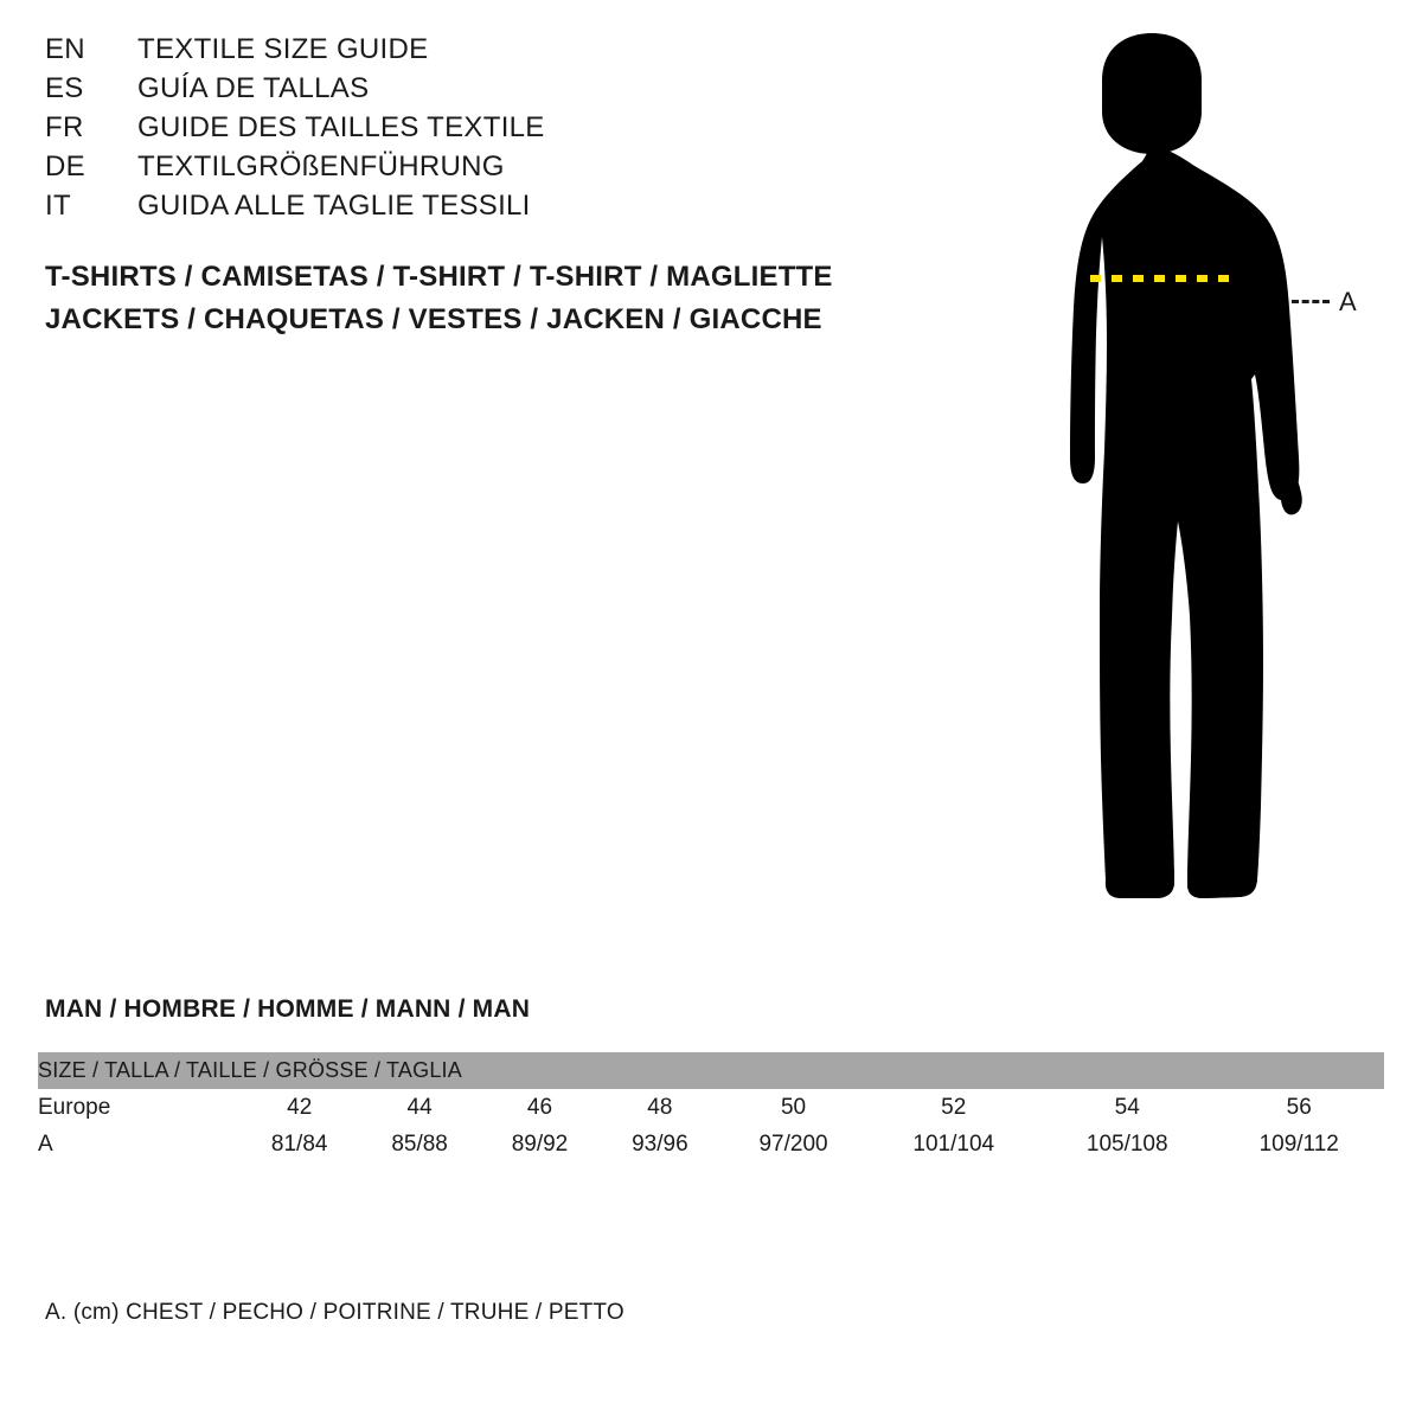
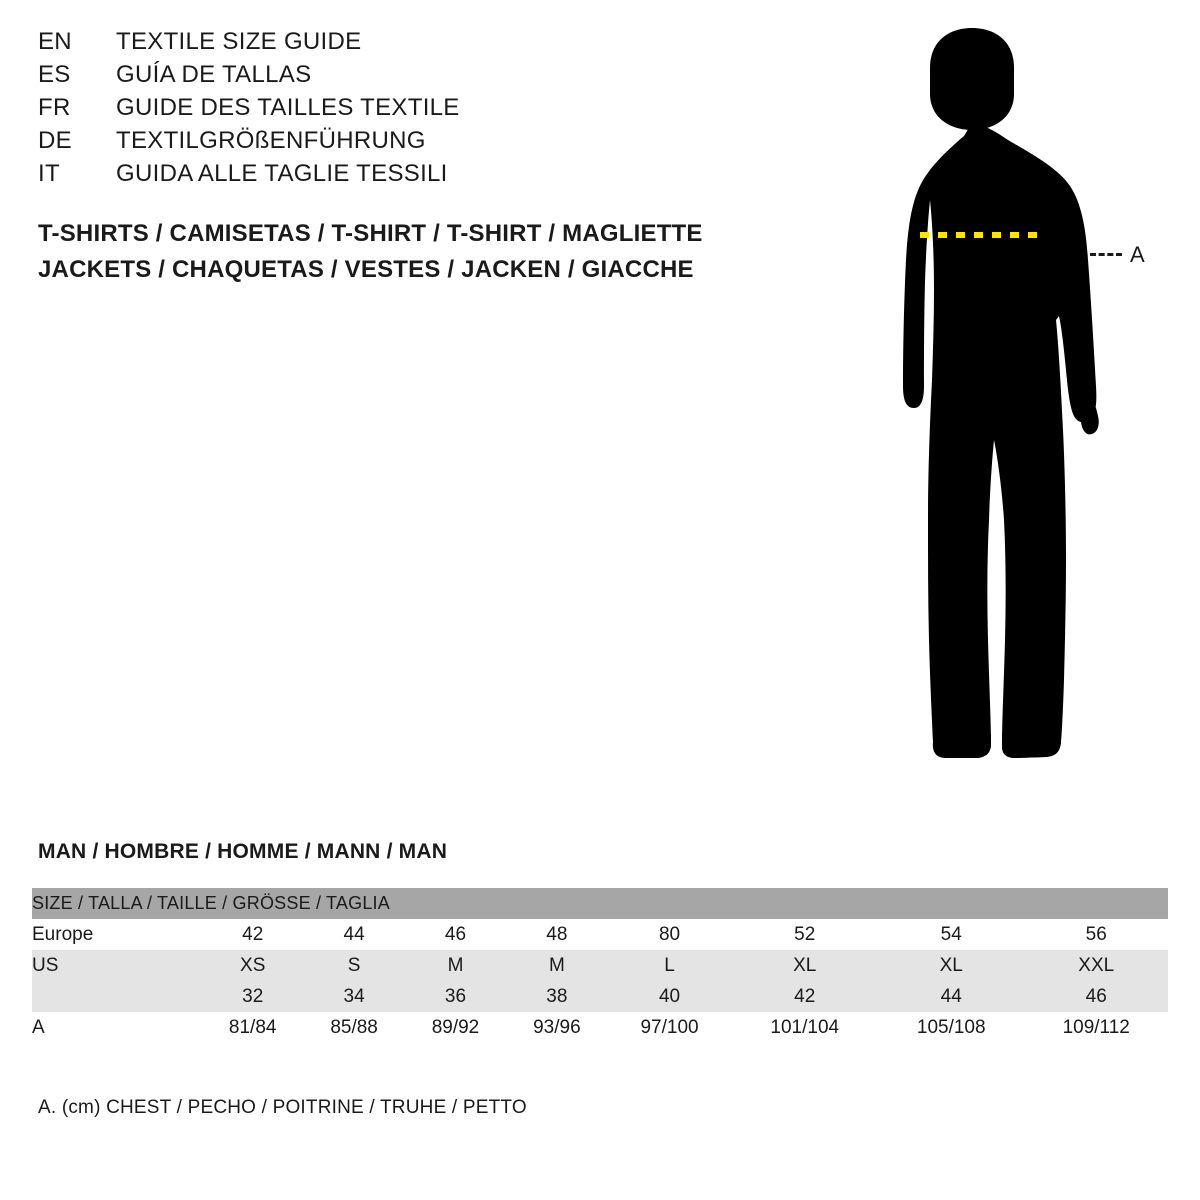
  EN
  TEXTILE SIZE GUIDE
  ES
  GUÍA DE TALLAS
  FR
  GUIDE DES TAILLES TEXTILE
  DE
  TEXTILGRÖßENFÜHRUNG
  IT
  GUIDA ALLE TAGLIE TESSILI
  T-SHIRTS / CAMISETAS / T-SHIRT / T-SHIRT / MAGLIETTE
  JACKETS / CHAQUETAS / VESTES / JACKEN / GIACCHE
  A
  MAN / HOMBRE / HOMME / MANN / MAN
  SIZE / TALLA / TAILLE / GRÖSSE / TAGLIA
- Europe	42	44	46	48	50	52	54	56
+ Europe	42	44	46	48	80	52	54	56
+ US	XS	S	M	M	L	XL	XL	XXL
+ 	32	34	36	38	40	42	44	46
- A	81/84	85/88	89/92	93/96	97/200	101/104	105/108	109/112
+ A	81/84	85/88	89/92	93/96	97/100	101/104	105/108	109/112
  A. (cm) CHEST / PECHO / POITRINE / TRUHE / PETTO
